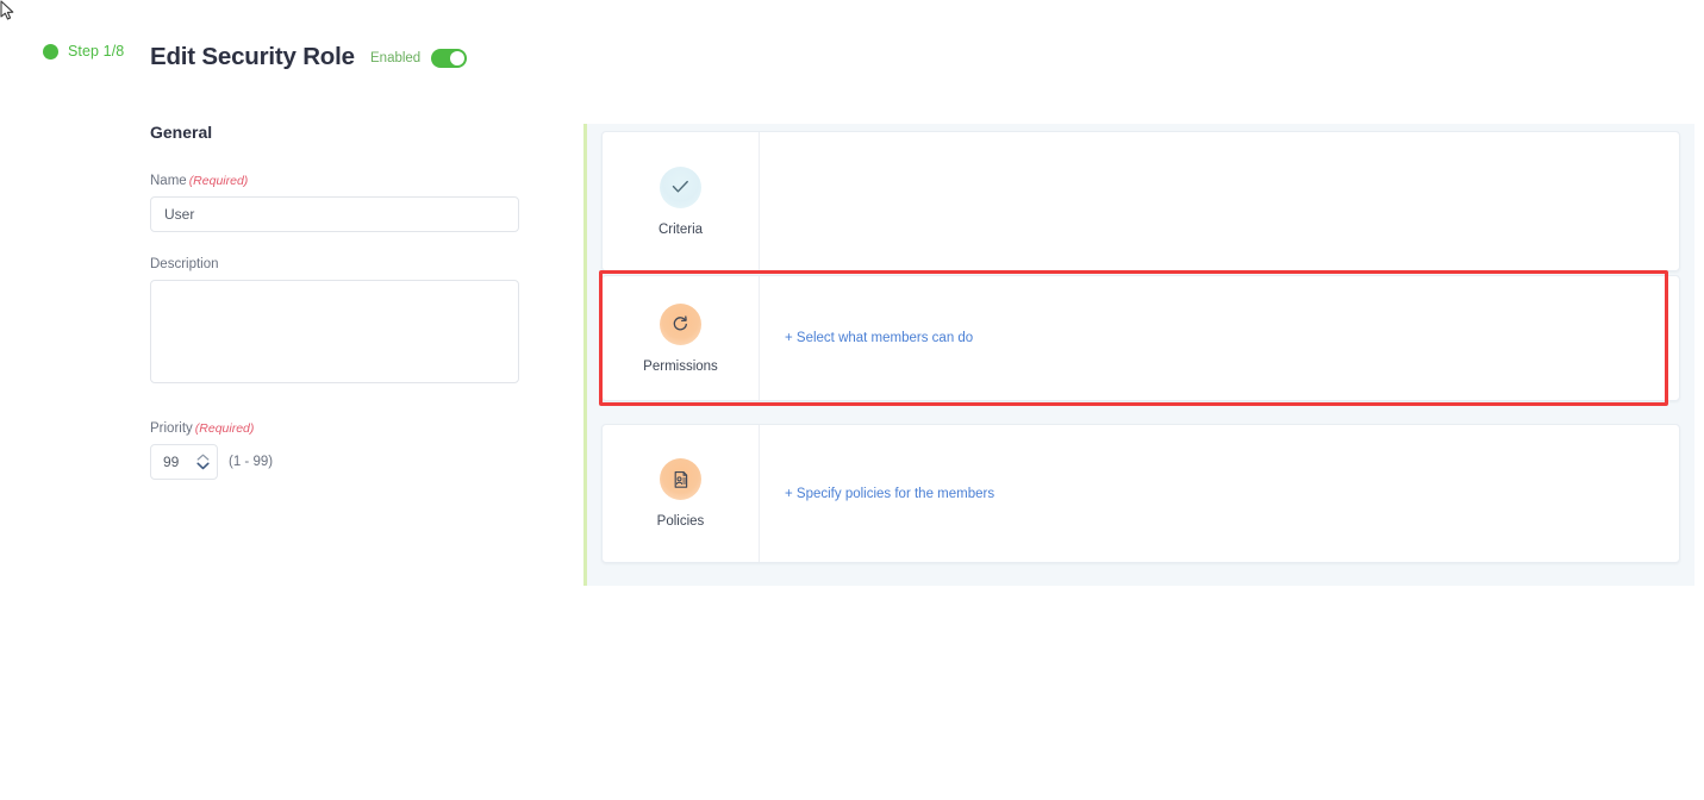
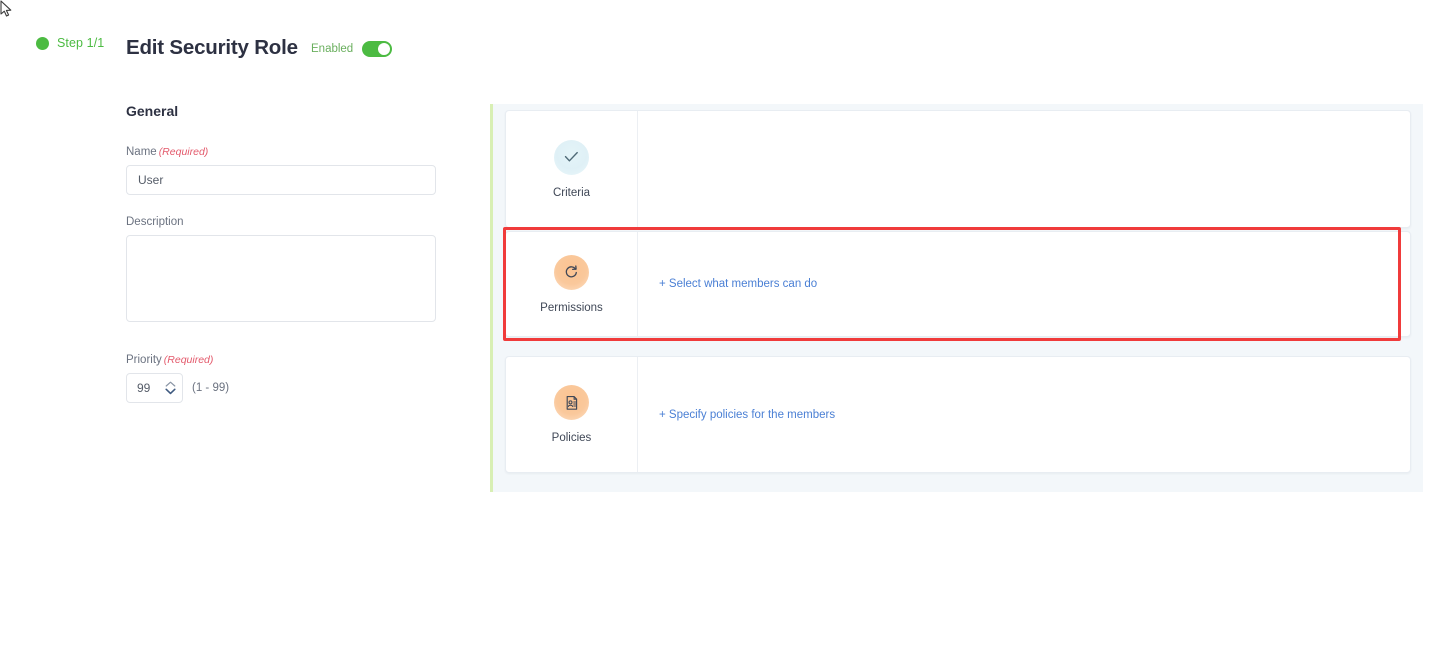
- Step 1/8
+ Step 1/1
  Edit Security Role
  Enabled
  General
  Name (Required)
  User
  Description
  Priority (Required)
  99
  (1 - 99)
  Criteria
  Permissions
  + Select what members can do
  Policies
  + Specify policies for the members
